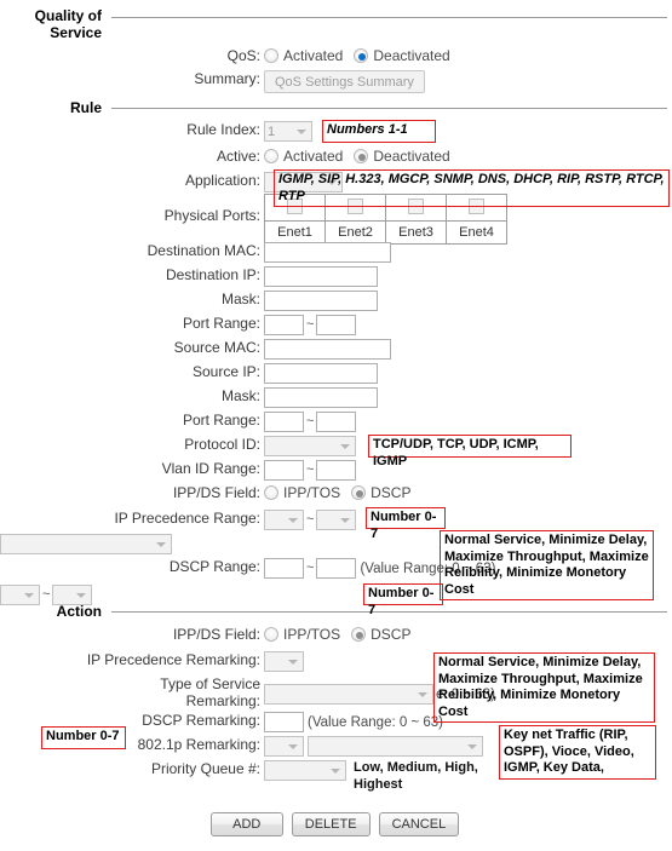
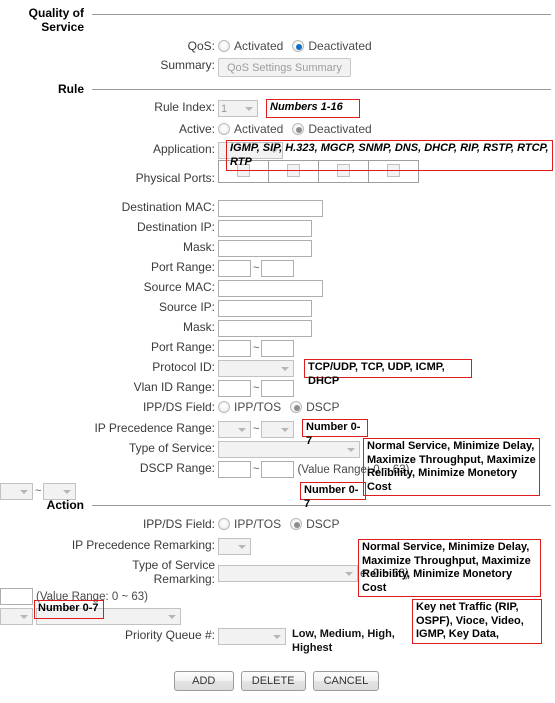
  Quality of Service
  QoS:
  Activated
  Deactivated
  Summary:
  QoS Settings Summary
  Rule
  Rule Index:
  1
- Numbers 1-1
+ Numbers 1-16
  Active:
  Activated
  Deactivated
  Application:
  IGMP, SIP, H.323, MGCP, SNMP, DNS, DHCP, RIP, RSTP, RTCP, RTP
  Physical Ports:
- Enet1	Enet2	Enet3	Enet4
  Destination MAC:
  Destination IP:
  Mask:
  Port Range:
  ~
  Source MAC:
  Source IP:
  Mask:
  Port Range:
  ~
  Protocol ID:
- TCP/UDP, TCP, UDP, ICMP, IGMP
+ TCP/UDP, TCP, UDP, ICMP, DHCP
  Vlan ID Range:
  ~
  IPP/DS Field:
  IPP/TOS
  DSCP
  IP Precedence Range:
  ~
  Number 0-7
+ Type of Service:
  DSCP Range:
  ~
  (Value Range: 0 ~ 63)
  Normal Service, Minimize Delay, Maximize Throughput, Maximize Relibility, Minimize Monetory Cost
  ~
  Number 0-7
  Action
  IPP/DS Field:
  IPP/TOS
  DSCP
  IP Precedence Remarking:
  Type of Service
  Remarking:
  e: 0 ~ 63)
- DSCP Remarking:
  (Value Range: 0 ~ 63)
  Normal Service, Minimize Delay, Maximize Throughput, Maximize Relibility, Minimize Monetory Cost
- 802.1p Remarking:
  Number 0-7
  Key net Traffic (RIP, OSPF), Vioce, Video, IGMP, Key Data,
  Priority Queue #:
  Low, Medium, High, Highest
  ADD
  DELETE
  CANCEL
